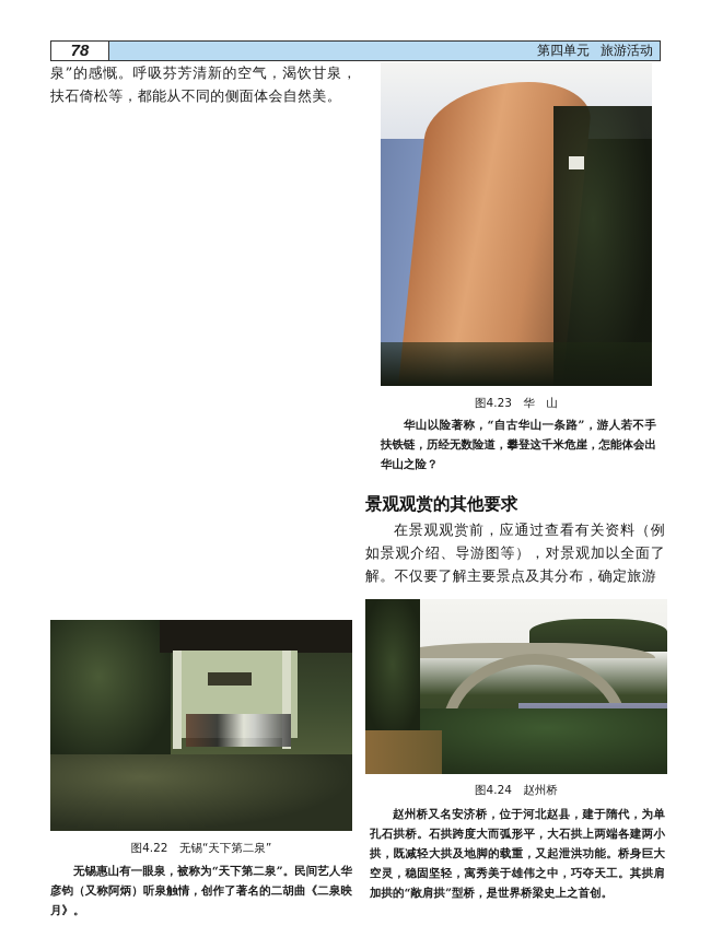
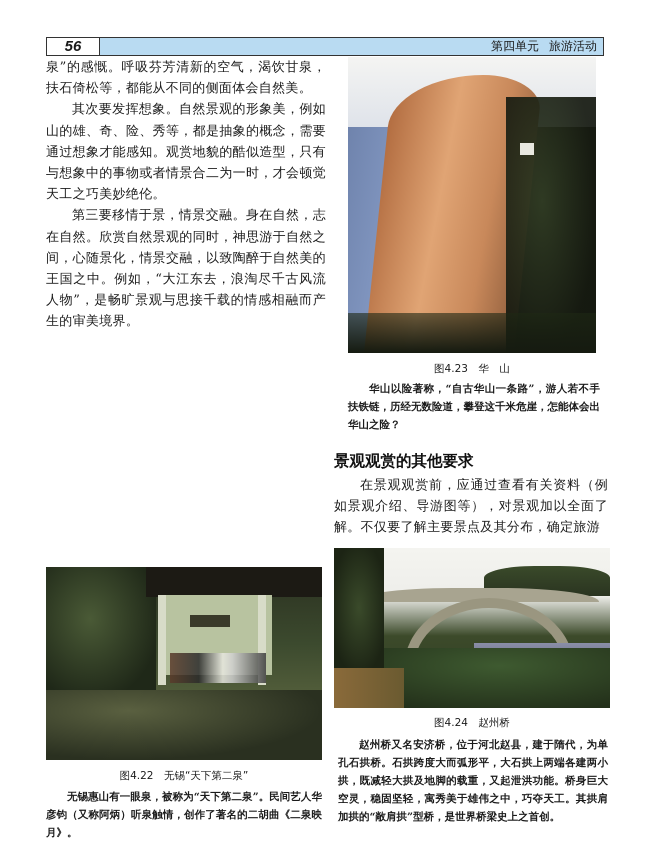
- 78
+ 56
  第四单元 旅游活动
  泉”的感慨。呼吸芬芳清新的空气，渴饮甘泉，扶石倚松等，都能从不同的侧面体会自然美。
+ 其次要发挥想象。自然景观的形象美，例如山的雄、奇、险、秀等，都是抽象的概念，需要通过想象才能感知。观赏地貌的酷似造型，只有与想象中的事物或者情景合二为一时，才会顿觉天工之巧美妙绝伦。
+ 第三要移情于景，情景交融。身在自然，志在自然。欣赏自然景观的同时，神思游于自然之间，心随景化，情景交融，以致陶醉于自然美的王国之中。例如，“大江东去，浪淘尽千古风流人物”，是畅旷景观与思接千载的情感相融而产生的审美境界。
  图4.23 华 山
  华山以险著称，“自古华山一条路”，游人若不手扶铁链，历经无数险道，攀登这千米危崖，怎能体会出华山之险？
  景观观赏的其他要求
  在景观观赏前，应通过查看有关资料（例如景观介绍、导游图等），对景观加以全面了解。不仅要了解主要景点及其分布，确定旅游
  图4.24 赵州桥
  赵州桥又名安济桥，位于河北赵县，建于隋代，为单孔石拱桥。石拱跨度大而弧形平，大石拱上两端各建两小拱，既减轻大拱及地脚的载重，又起泄洪功能。桥身巨大空灵，稳固坚轻，寓秀美于雄伟之中，巧夺天工。其拱肩加拱的“敞肩拱”型桥，是世界桥梁史上之首创。
  图4.22 无锡“天下第二泉”
  无锡惠山有一眼泉，被称为“天下第二泉”。民间艺人华彦钧（又称阿炳）听泉触情，创作了著名的二胡曲《二泉映月》。
